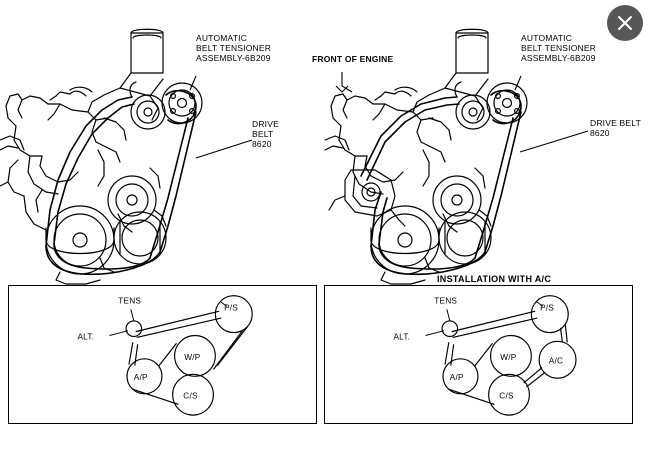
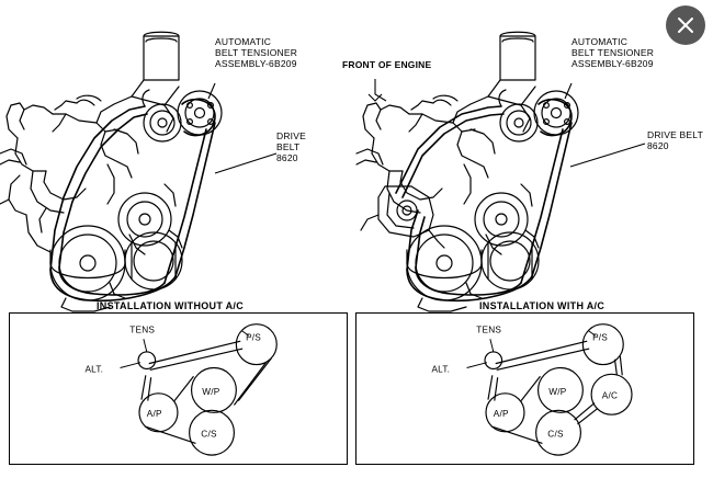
  AUTOMATIC
  BELT TENSIONER
  ASSEMBLY-6B209
  DRIVE
  BELT
  8620
  FRONT OF ENGINE
  AUTOMATIC
  BELT TENSIONER
  ASSEMBLY-6B209
  DRIVE BELT
  8620
+ INSTALLATION WITHOUT A/C
  INSTALLATION WITH A/C
  TENS
  P/S
  ALT.
  A/P
  W/P
  C/S
  TENS
  P/S
  ALT.
  A/P
  W/P
  A/C
  C/S
